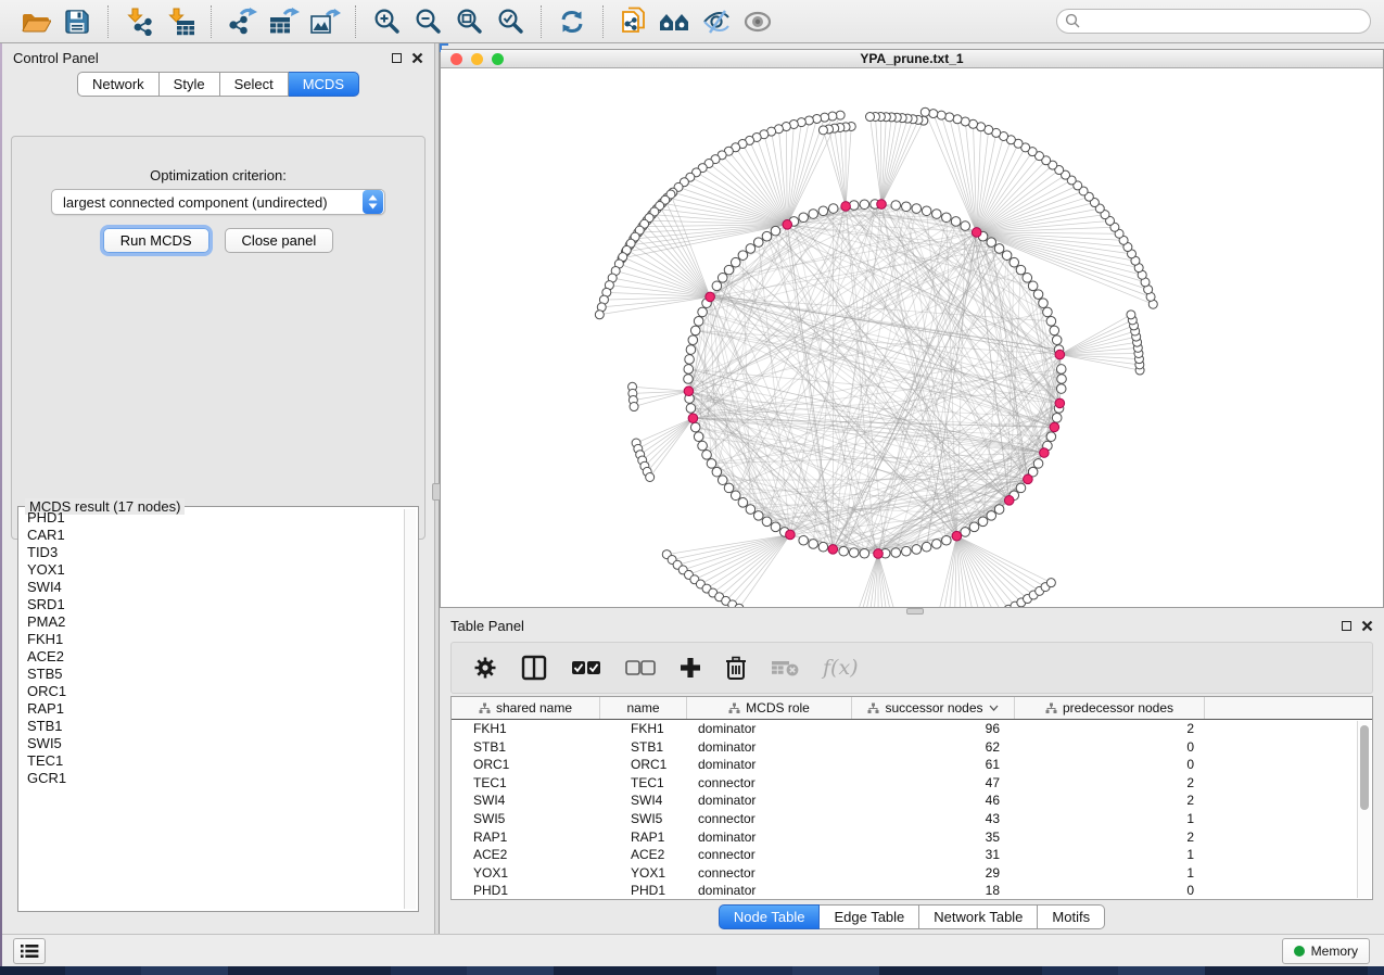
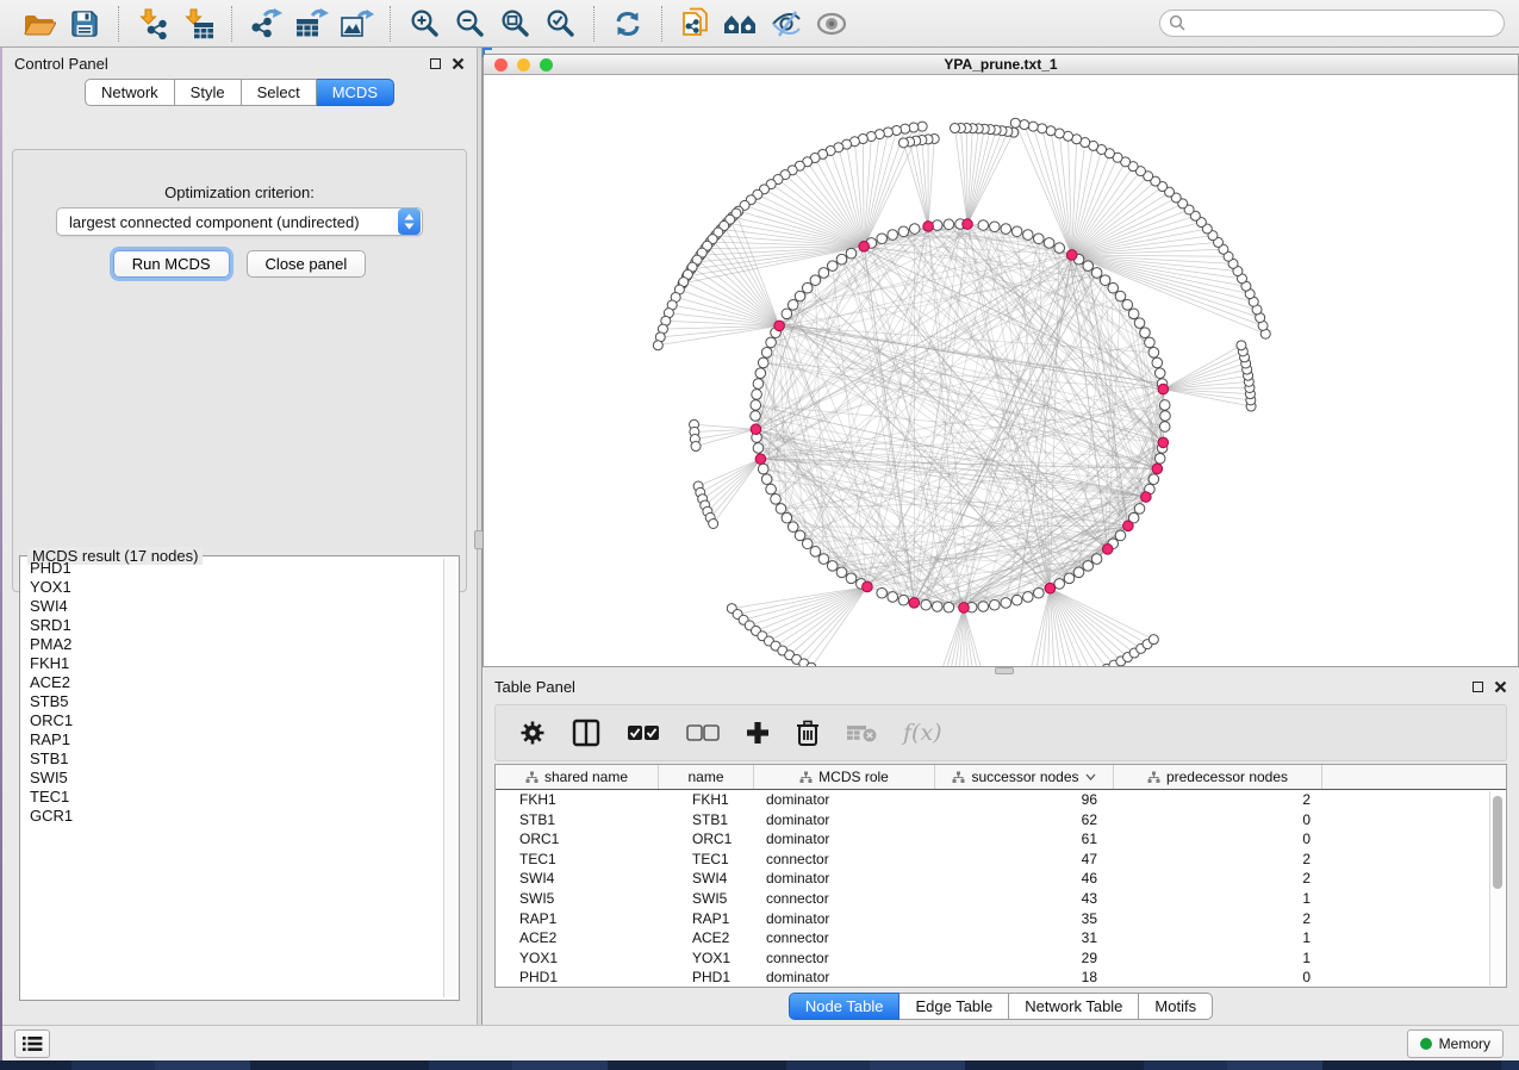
  Control Panel
  Network
  Style
  Select
  MCDS
  Optimization criterion:
  largest connected component (undirected)
  Run MCDS
  Close panel
  MCDS result (17 nodes)
  PHD1
- CAR1
- TID3
  YOX1
  SWI4
  SRD1
  PMA2
  FKH1
  ACE2
  STB5
  ORC1
  RAP1
  STB1
  SWI5
  TEC1
  GCR1
  YPA_prune.txt_1
  Table Panel
  f(x)
  shared name
  name
  MCDS role
  successor nodes
  predecessor nodes
  FKH1
  FKH1
  dominator
  96
  2
  STB1
  STB1
  dominator
  62
  0
  ORC1
  ORC1
  dominator
  61
  0
  TEC1
  TEC1
  connector
  47
  2
  SWI4
  SWI4
  dominator
  46
  2
  SWI5
  SWI5
  connector
  43
  1
  RAP1
  RAP1
  dominator
  35
  2
  ACE2
  ACE2
  connector
  31
  1
  YOX1
  YOX1
  connector
  29
  1
  PHD1
  PHD1
  dominator
  18
  0
  Node Table
  Edge Table
  Network Table
  Motifs
  Memory
